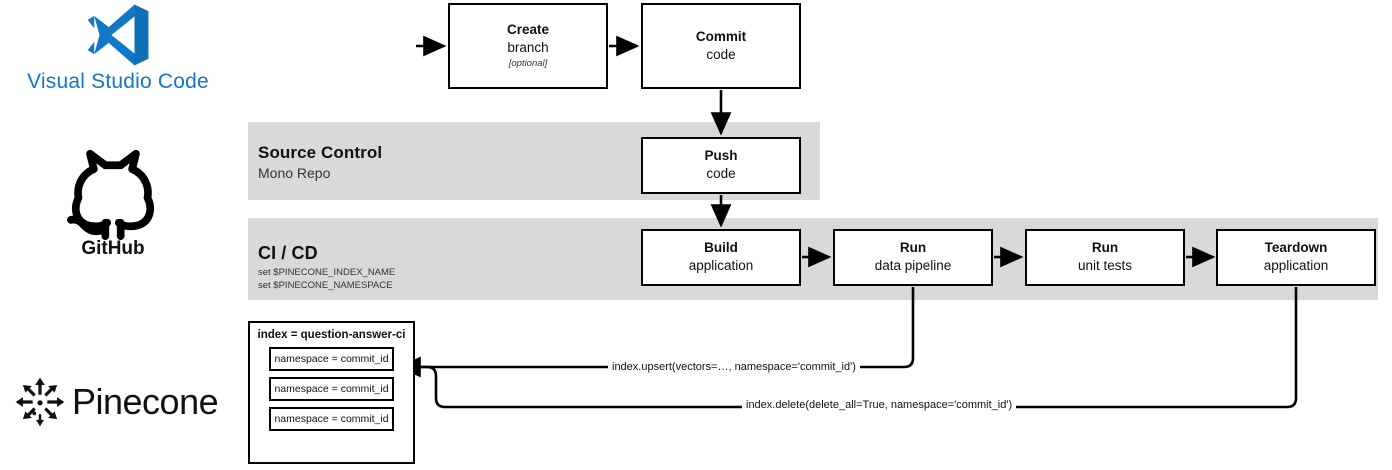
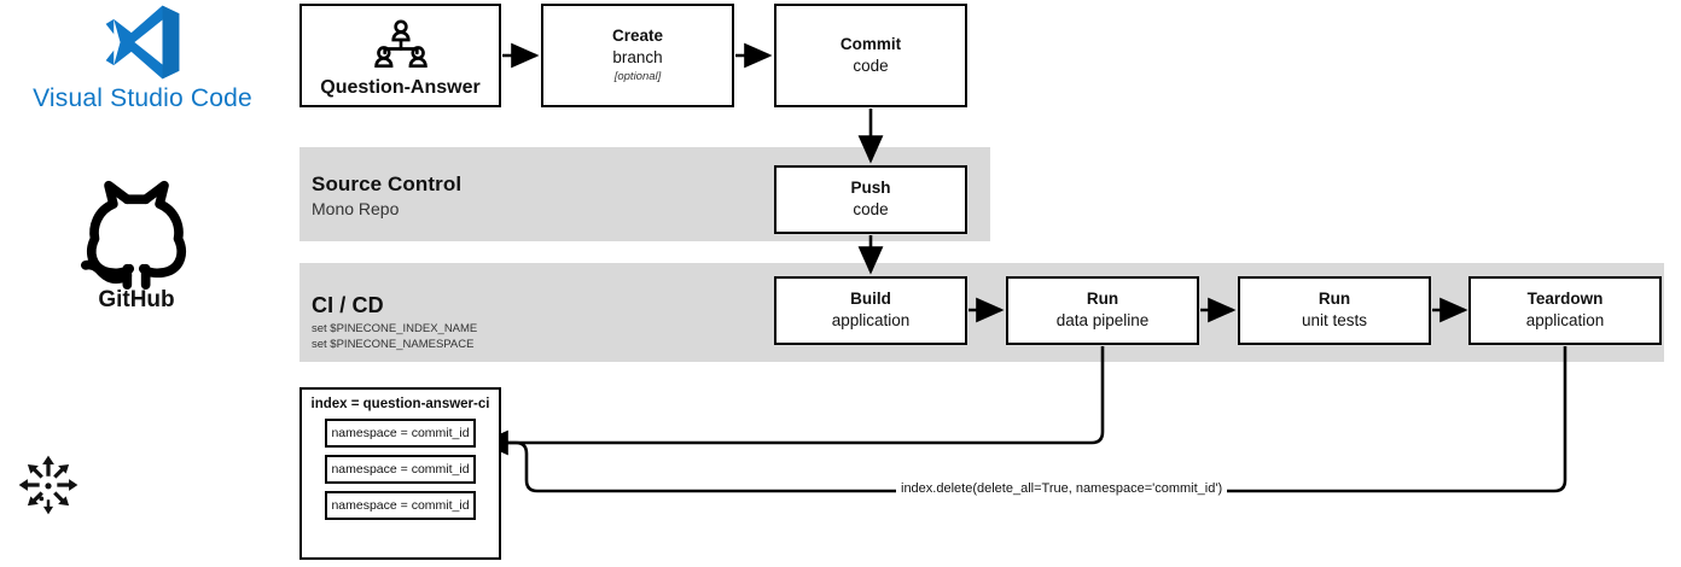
  Visual Studio Code
  GitHub
- Pinecone
  Source Control
  Mono Repo
  CI / CD
  set $PINECONE_INDEX_NAME
  set $PINECONE_NAMESPACE
- index.upsert(vectors=…, namespace='commit_id')
  index.delete(delete_all=True, namespace='commit_id')
+ Question-Answer
  Create
  branch
  [optional]
  Commit
  code
  Push
  code
  Build
  application
  Run
  data pipeline
  Run
  unit tests
  Teardown
  application
  index = question-answer-ci
  namespace = commit_id
  namespace = commit_id
  namespace = commit_id
